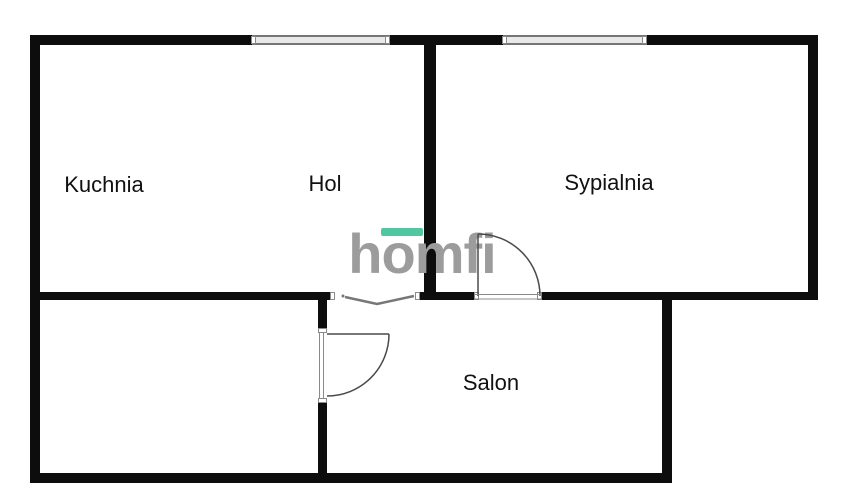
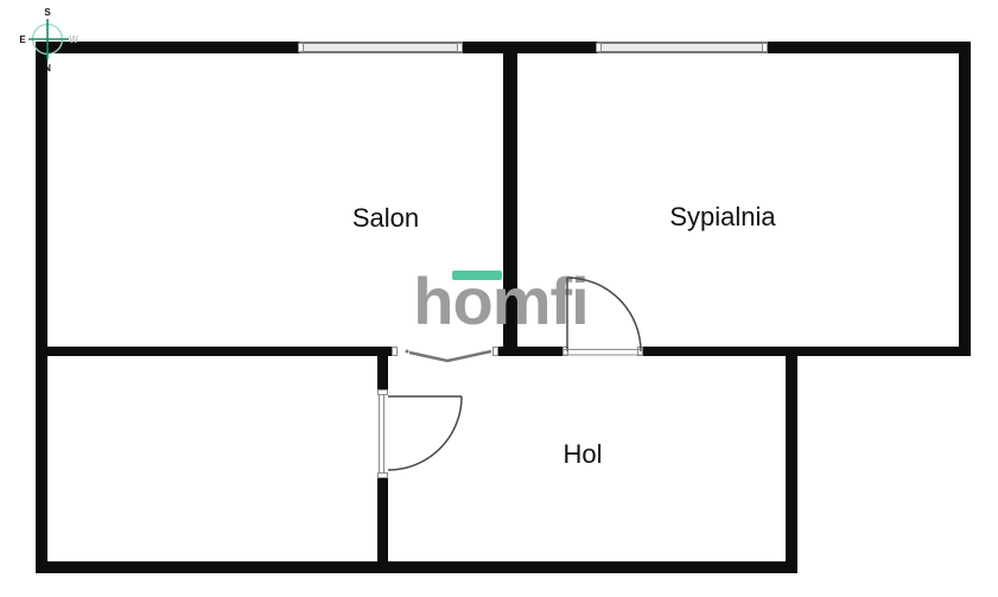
  homfi
- Kuchnia
- Hol
+ Salon
  Sypialnia
- Salon
+ Hol
+ S
+ N
+ E
+ W
